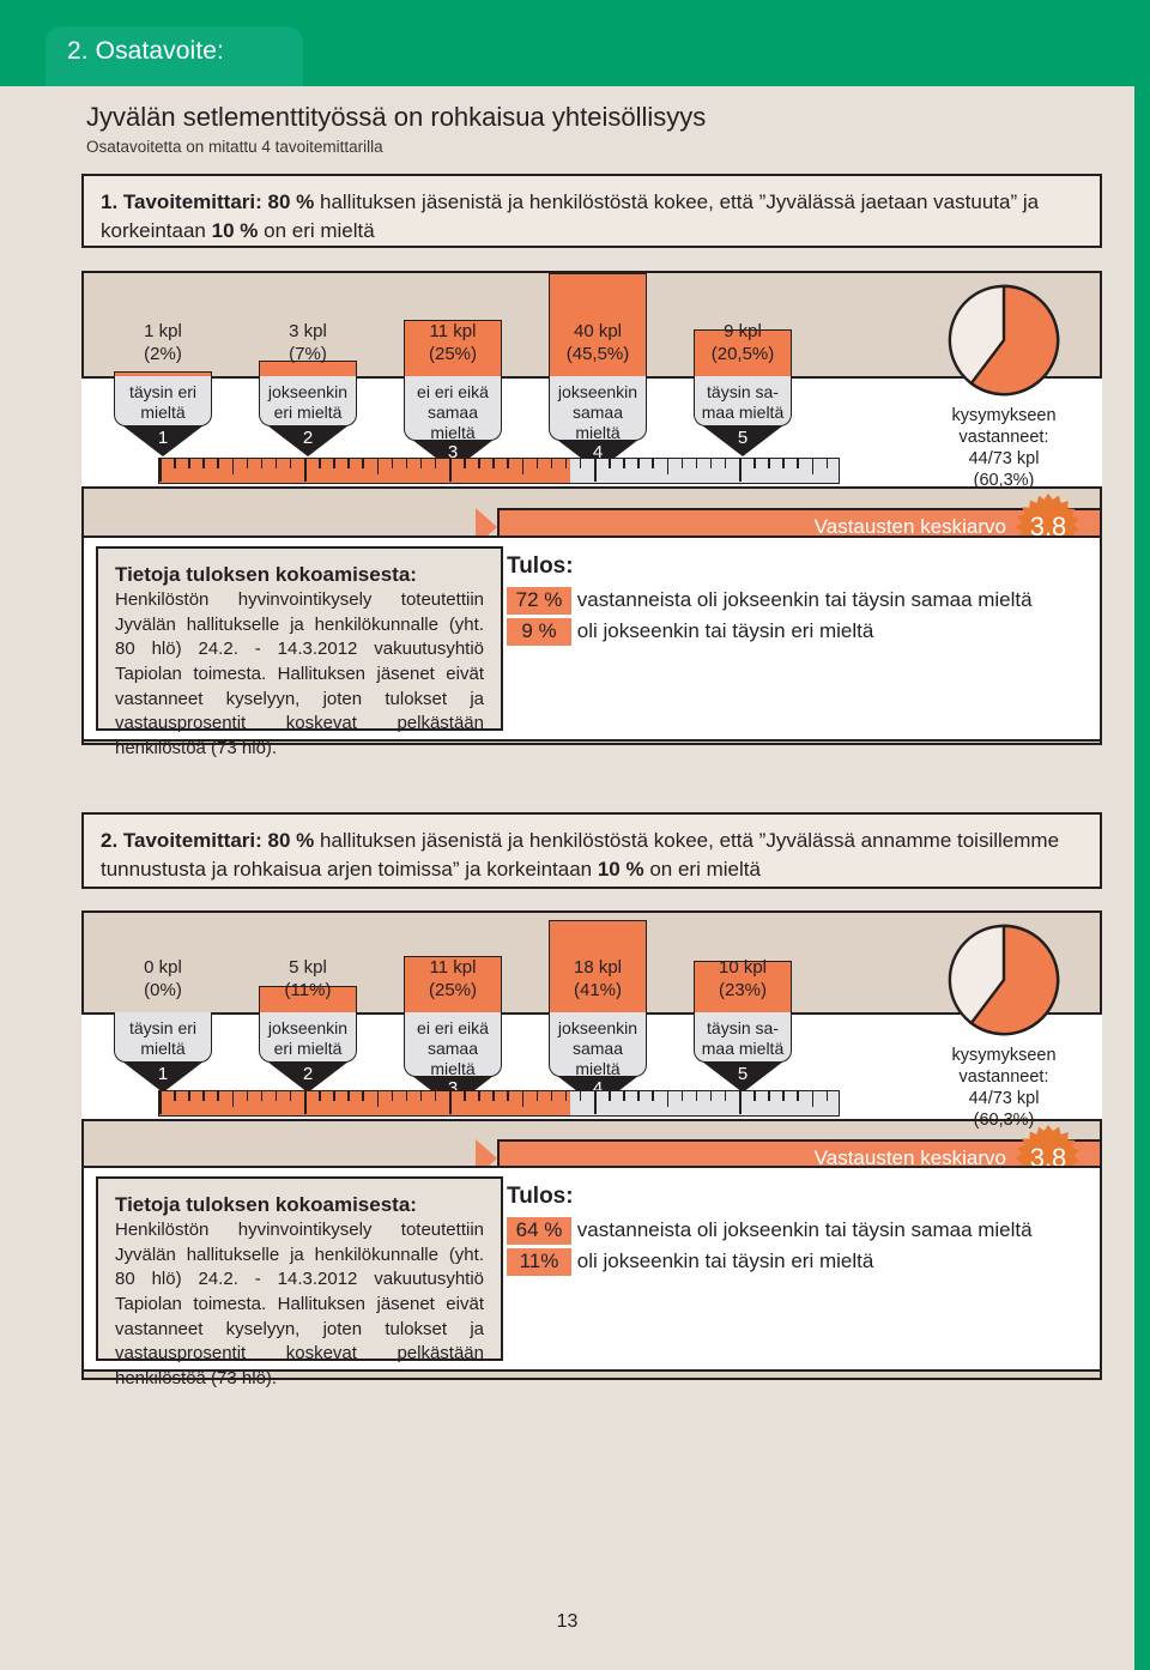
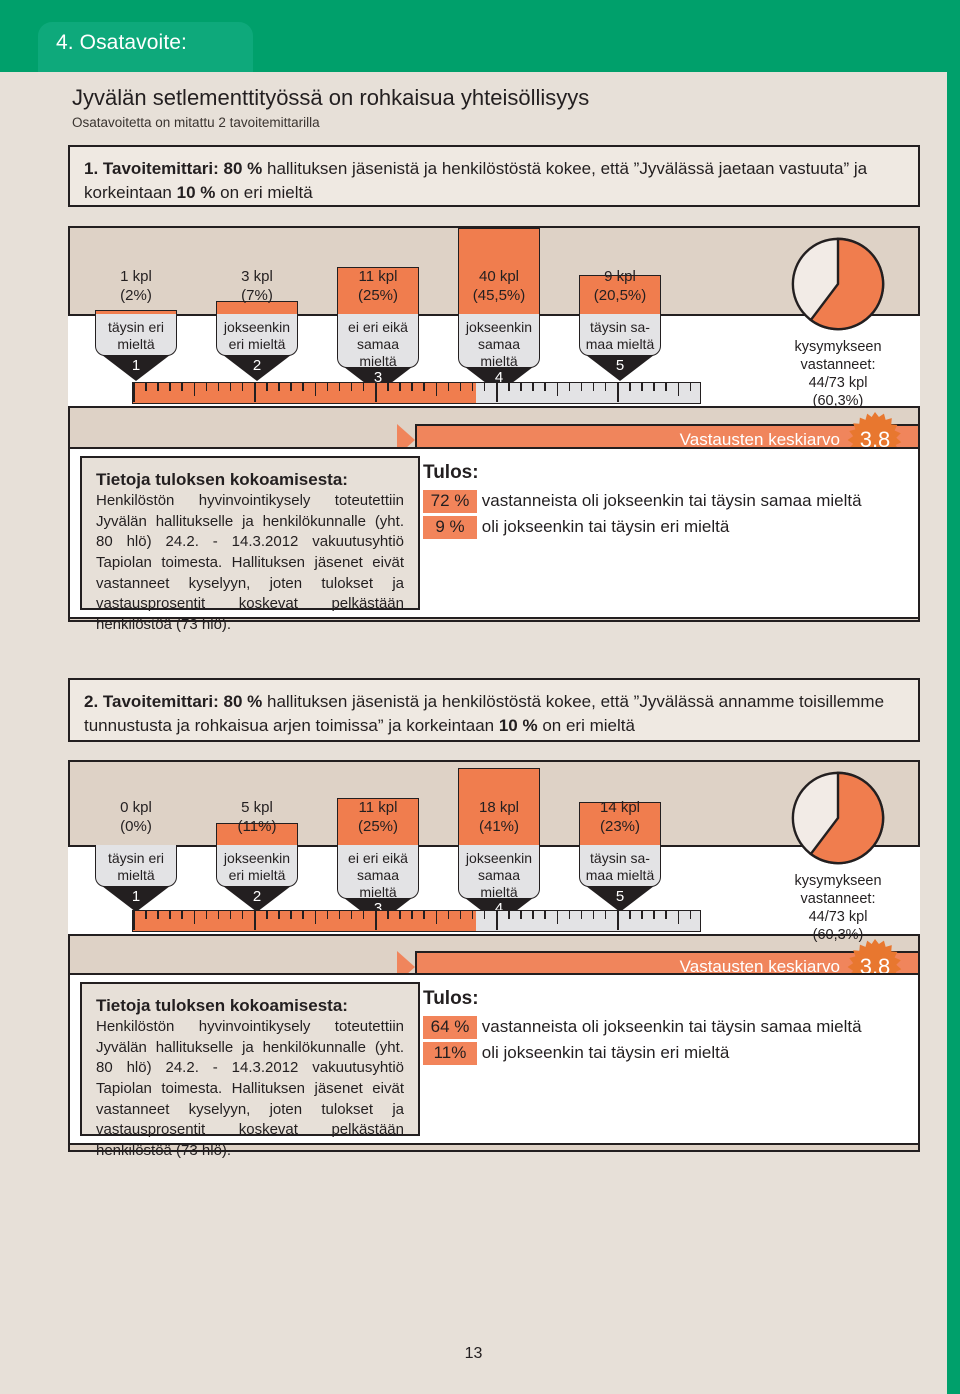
- 2. Osatavoite:
+ 4. Osatavoite:
  Jyvälän setlementtityössä on rohkaisua yhteisöllisyys
- Osatavoitetta on mitattu 4 tavoitemittarilla
+ Osatavoitetta on mitattu 2 tavoitemittarilla
  1. Tavoitemittari: 80 % hallituksen jäsenistä ja henkilöstöstä kokee, että ”Jyvälässä jaetaan vastuuta” ja korkeintaan 10 % on eri mieltä
  2. Tavoitemittari: 80 % hallituksen jäsenistä ja henkilöstöstä kokee, että ”Jyvälässä annamme toisillemme tunnustusta ja rohkaisua arjen toimissa” ja korkeintaan 10 % on eri mieltä
  1 kpl
  (2%)
  3 kpl
  (7%)
  11 kpl
  (25%)
  40 kpl
  (45,5%)
  9 kpl
  (20,5%)
  täysin eri
  mieltä
  1
  jokseenkin
  eri mieltä
  2
  ei eri eikä
  samaa
  mieltä
  3
  jokseenkin
  samaa
  mieltä
  4
  täysin sa-
  maa mieltä
  5
  kysymykseen
  vastanneet:
  44/73 kpl
  (60,3%)
  Vastausten keskiarvo
  3,8
  Tietoja tuloksen kokoamisesta:
  Henkilöstön hyvinvointikysely toteutettiin Jyvälän hallitukselle ja henkilökunnalle (yht. 80 hlö) 24.2. - 14.3.2012 vakuutusyhtiö Tapiolan toimesta. Hallituksen jäsenet eivät vastanneet kyselyyn, joten tulokset ja vastausprosentit koskevat pelkästään henkilöstöä (73 hlö).
  Tulos:
  72 % vastanneista oli jokseenkin tai täysin samaa mieltä
  9 % oli jokseenkin tai täysin eri mieltä
  0 kpl
  (0%)
  5 kpl
  (11%)
  11 kpl
  (25%)
  18 kpl
  (41%)
- 10 kpl
+ 14 kpl
  (23%)
  täysin eri
  mieltä
  1
  jokseenkin
  eri mieltä
  2
  ei eri eikä
  samaa
  mieltä
  3
  jokseenkin
  samaa
  mieltä
  4
  täysin sa-
  maa mieltä
  5
  kysymykseen
  vastanneet:
  44/73 kpl
  (60,3%)
  Vastausten keskiarvo
  3,8
  Tietoja tuloksen kokoamisesta:
  Henkilöstön hyvinvointikysely toteutettiin Jyvälän hallitukselle ja henkilökunnalle (yht. 80 hlö) 24.2. - 14.3.2012 vakuutusyhtiö Tapiolan toimesta. Hallituksen jäsenet eivät vastanneet kyselyyn, joten tulokset ja vastausprosentit koskevat pelkästään henkilöstöä (73 hlö).
  Tulos:
  64 % vastanneista oli jokseenkin tai täysin samaa mieltä
  11% oli jokseenkin tai täysin eri mieltä
  13
